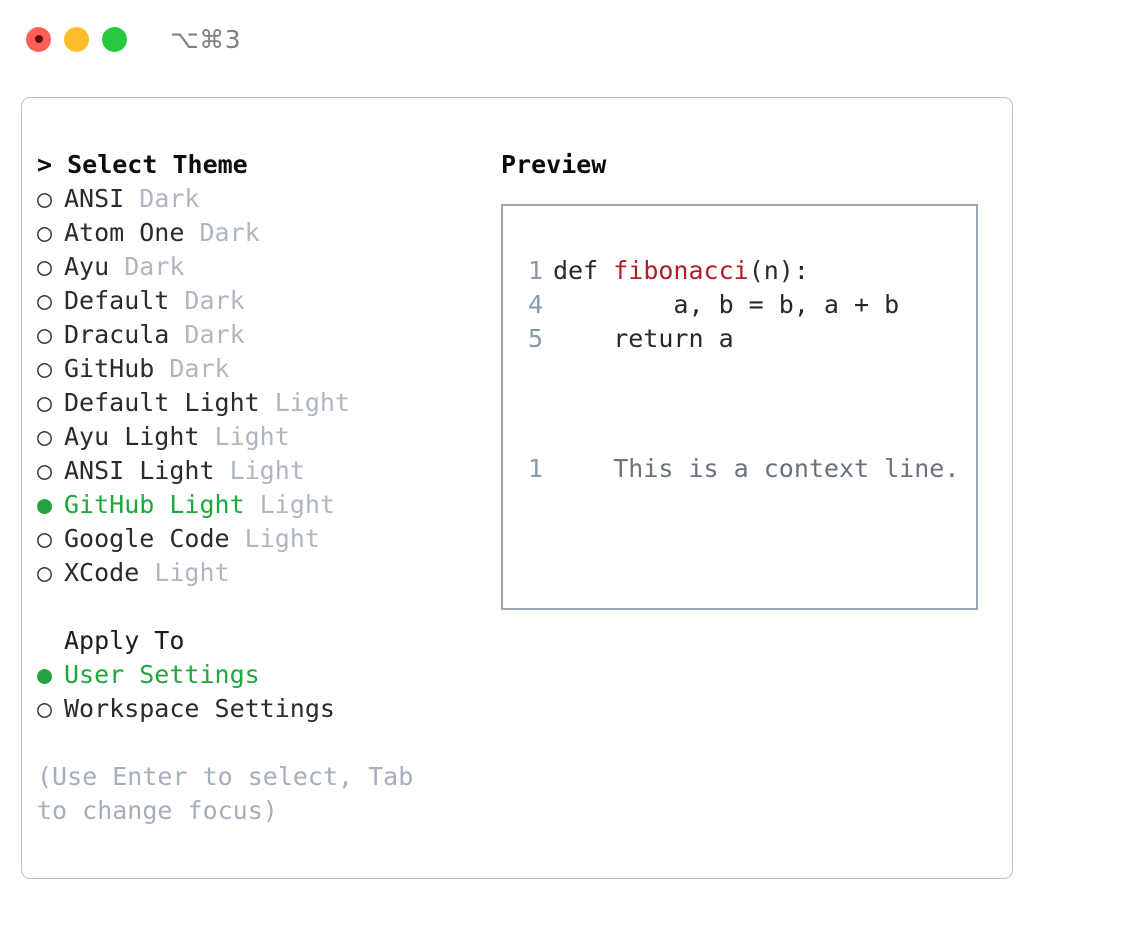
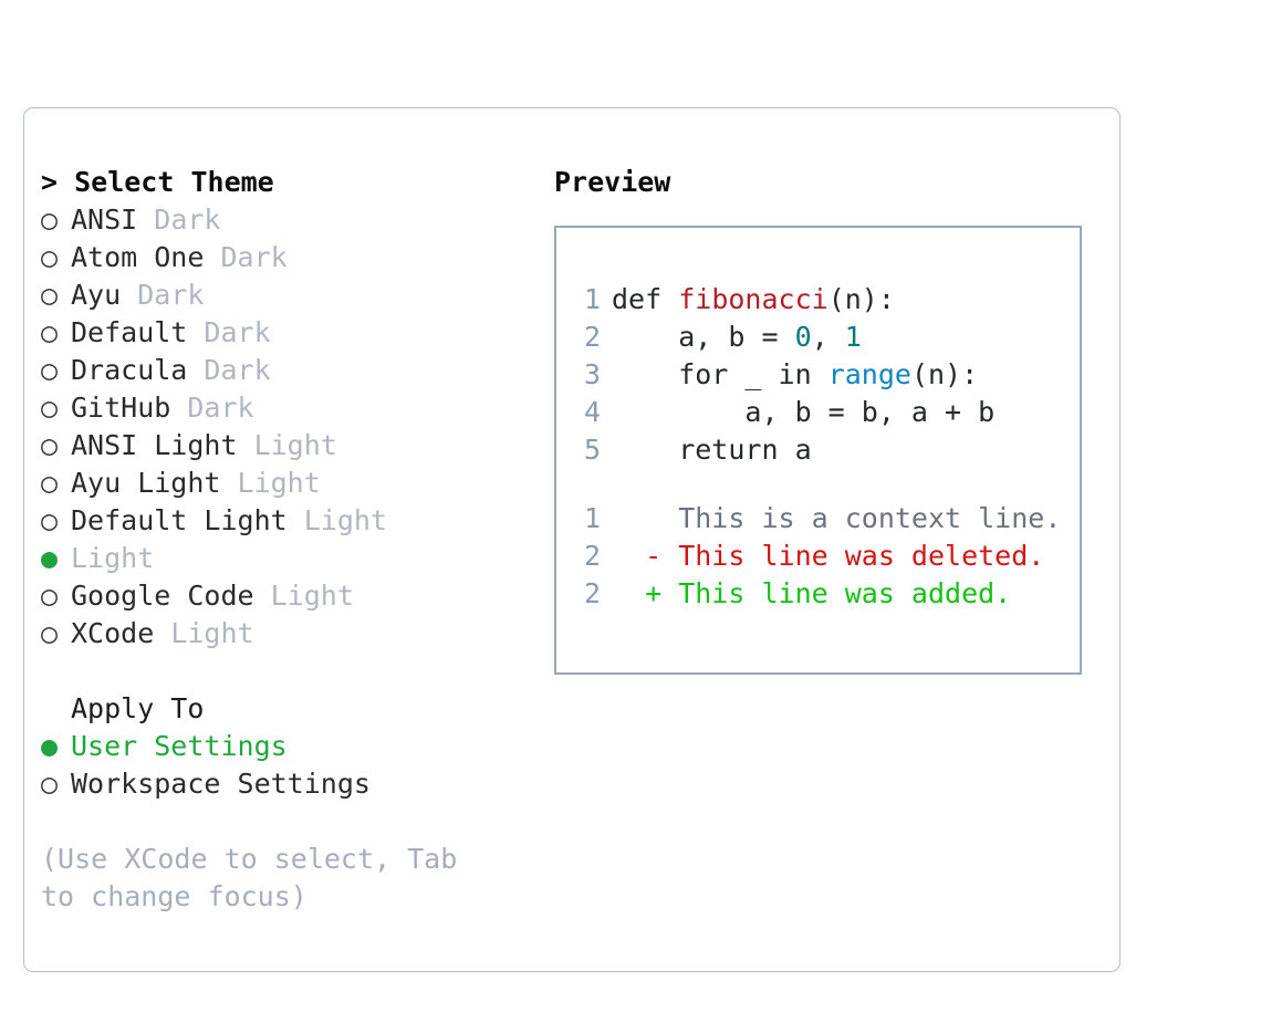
- ⌥⌘3
  > Select Theme
  ○
  ANSI
  Dark
  ○
  Atom One
  Dark
  ○
  Ayu
  Dark
  ○
  Default
  Dark
  ○
  Dracula
  Dark
  ○
  GitHub
  Dark
  ○
- Default Light
+ ANSI Light
  Light
  ○
  Ayu Light
  Light
  ○
- ANSI Light
+ Default Light
  Light
  ●
- GitHub Light
  Light
  ○
  Google Code
  Light
  ○
  XCode
  Light
  Apply To
  ●
  User Settings
  ○
  Workspace Settings
- (Use Enter to select, Tab to change focus)
+ (Use XCode to select, Tab to change focus)
  Preview
  1 def fibonacci(n):
+ 2 a, b = 0, 1
+ 3 for _ in range(n):
  4 a, b = b, a + b
  5 return a
  1 This is a context line.
+ 2 - This line was deleted.
+ 2 + This line was added.
